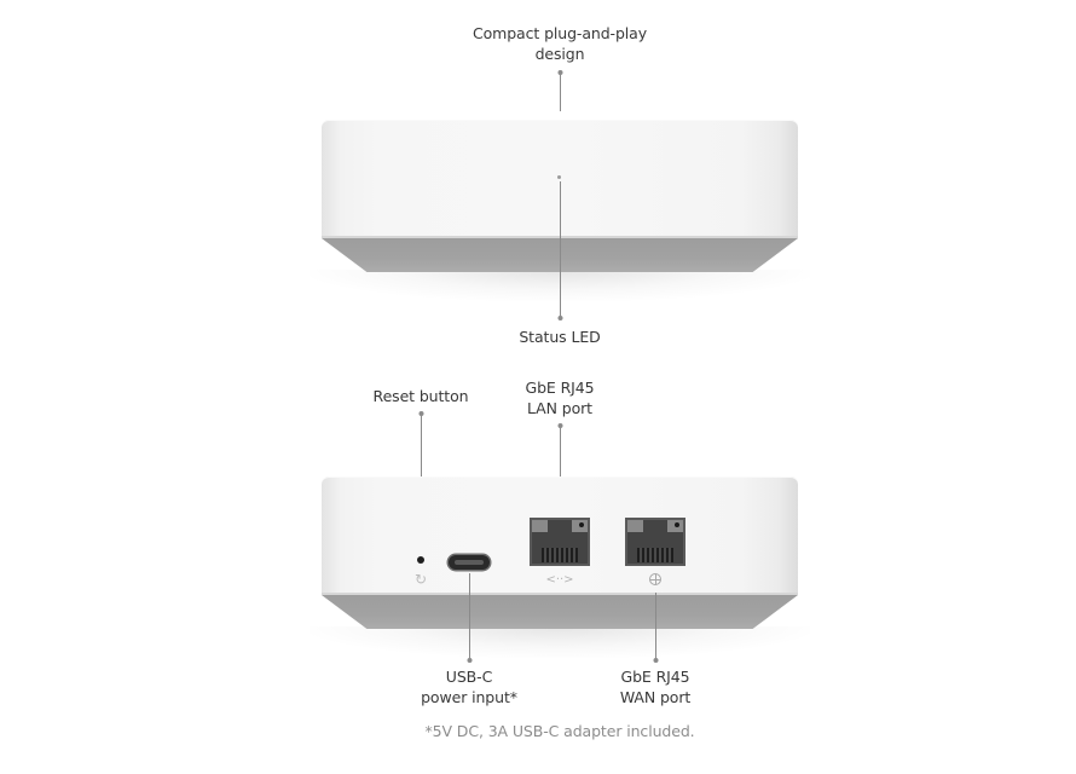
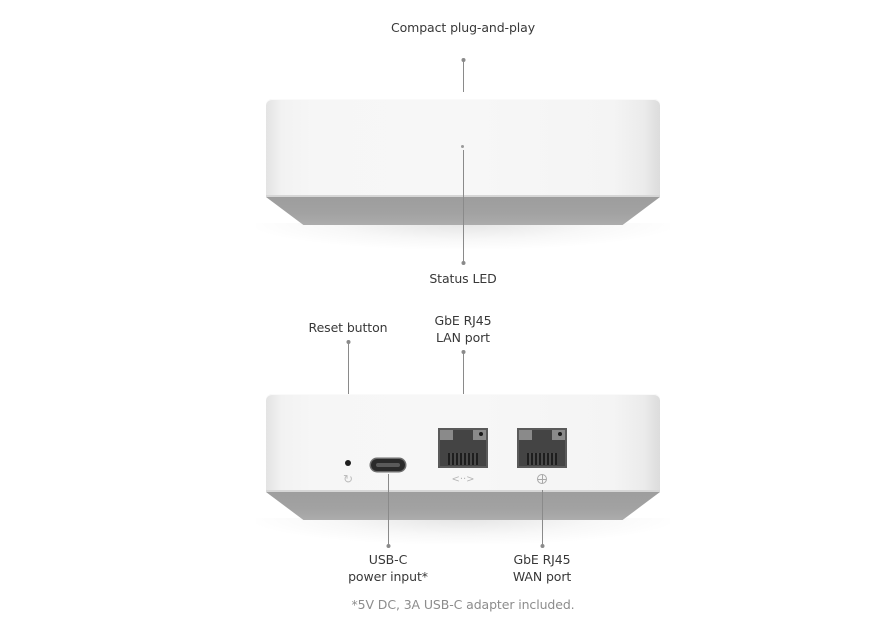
  Compact plug-and-play
- design
  Status LED
  Reset button
  GbE RJ45
  LAN port
  ↻
  USB-C
  power input*
  <··>
  GbE RJ45
  WAN port
  *5V DC, 3A USB-C adapter included.
